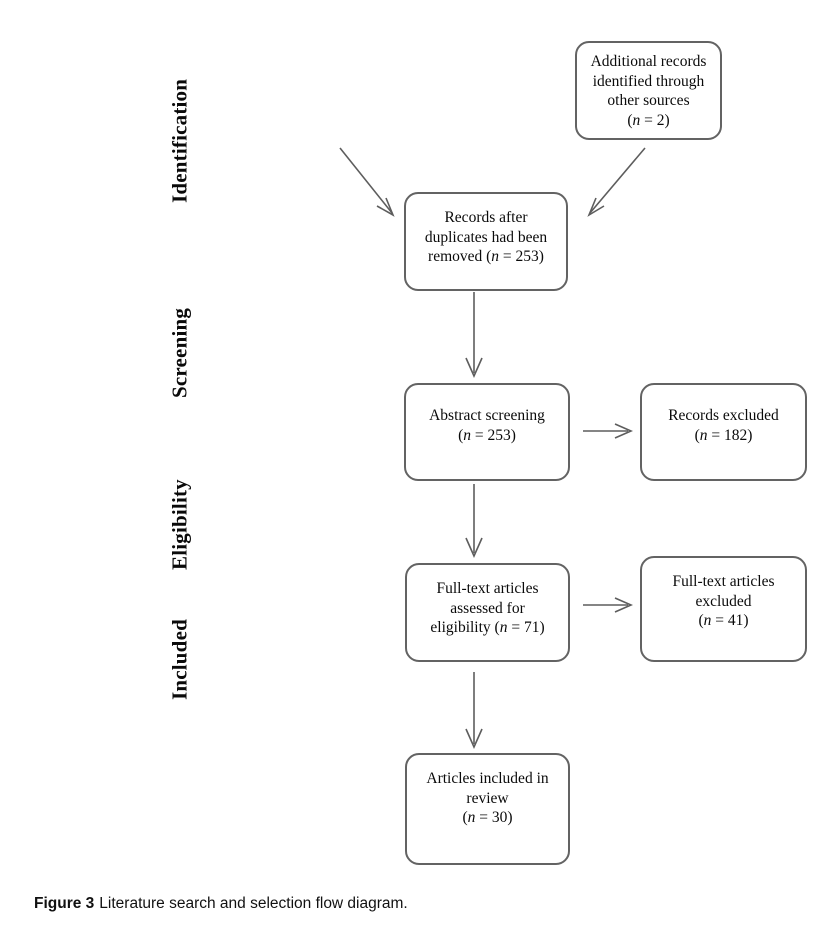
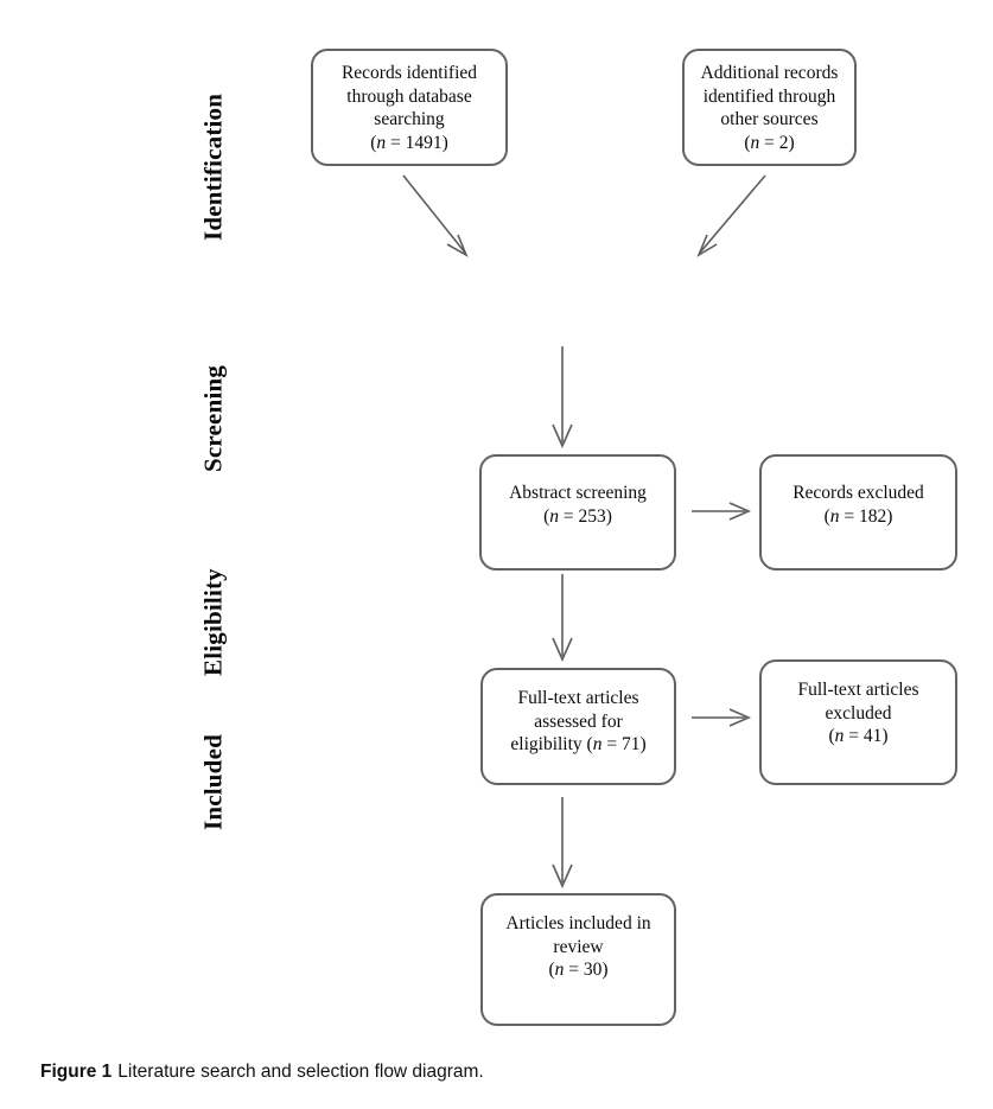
+ Records identified
+ through database
+ searching
+ (n = 1491)
  Additional records
  identified through
  other sources
  (n = 2)
- Records after
- duplicates had been
- removed (n = 253)
  Abstract screening
  (n = 253)
  Records excluded
  (n = 182)
  Full-text articles
  assessed for
  eligibility (n = 71)
  Full-text articles
  excluded
  (n = 41)
  Articles included in
  review
  (n = 30)
- Figure 3 Literature search and selection flow diagram.
+ Figure 1 Literature search and selection flow diagram.
